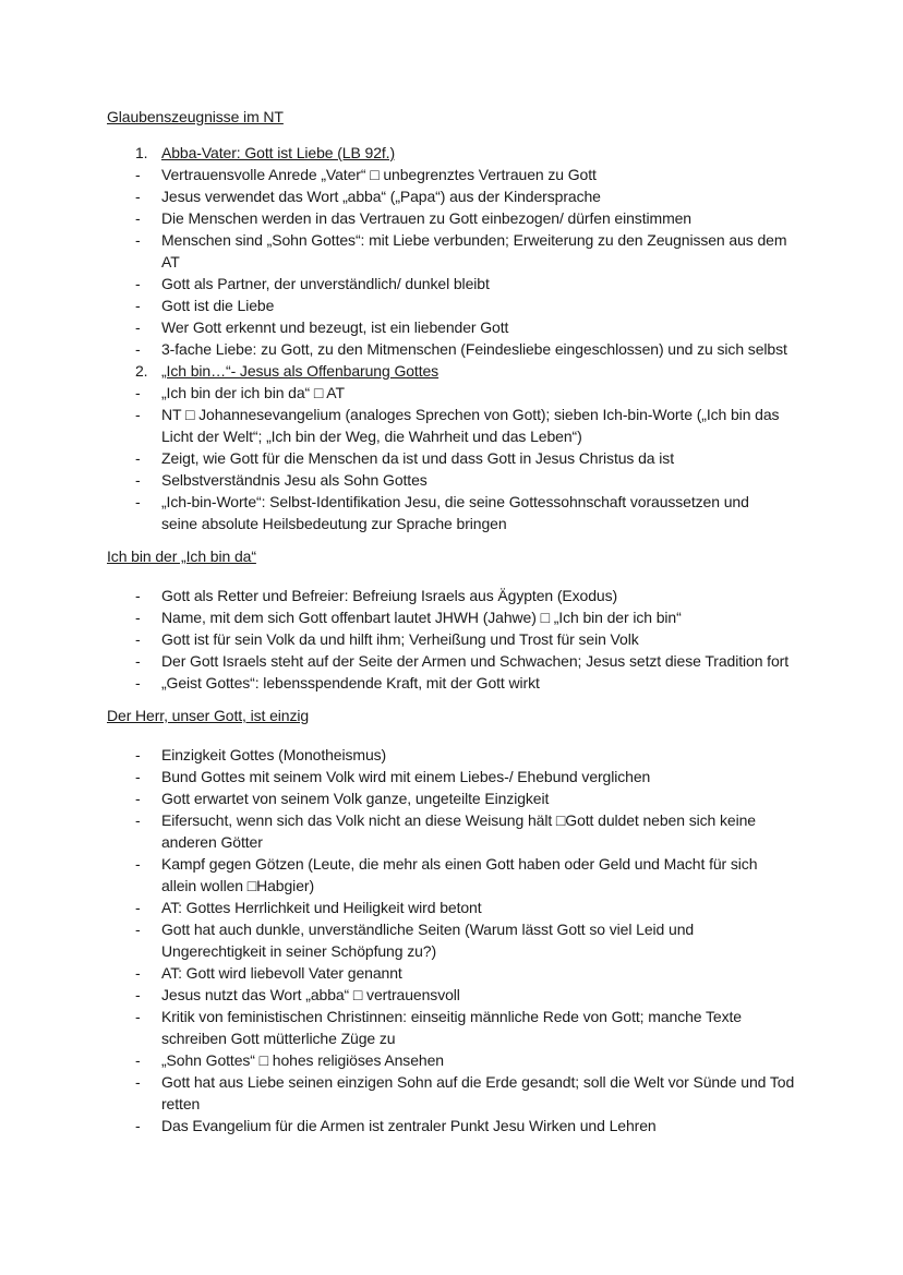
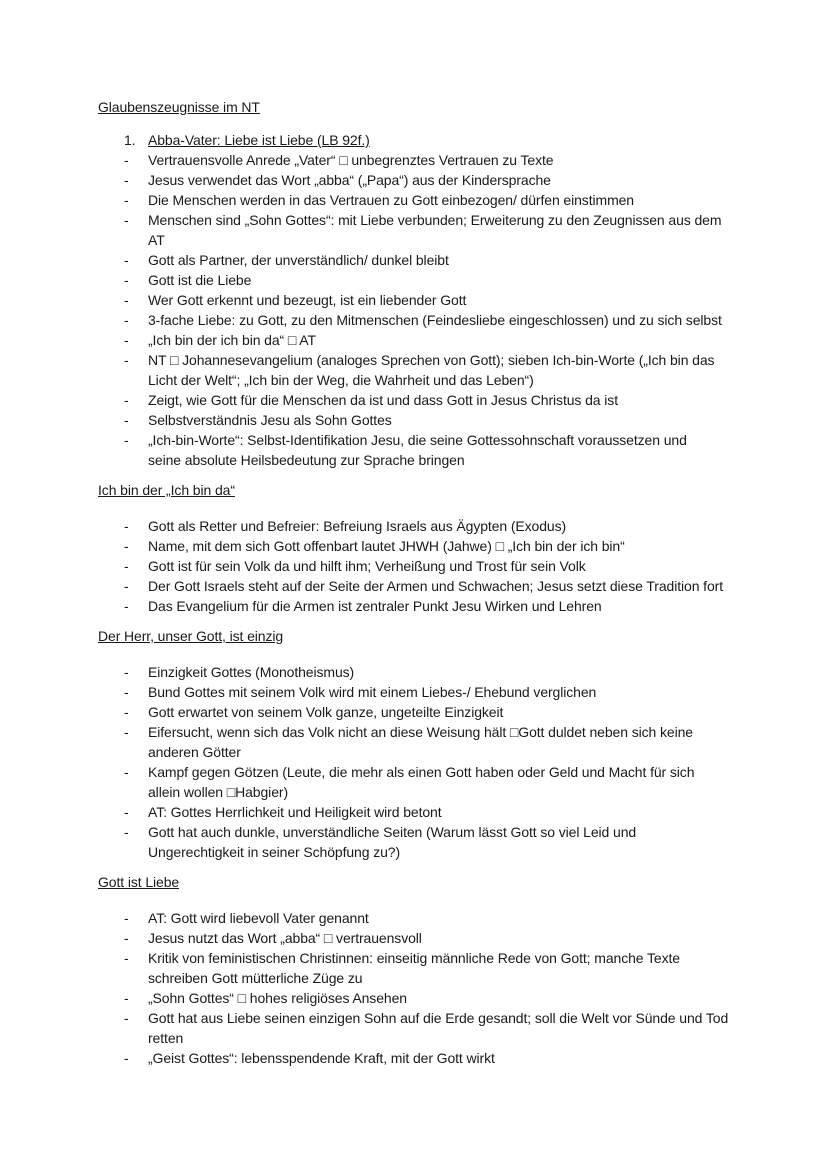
  Glaubenszeugnisse im NT
  1.
- Abba-Vater: Gott ist Liebe (LB 92f.)
+ Abba-Vater: Liebe ist Liebe (LB 92f.)
  -
- Vertrauensvolle Anrede „Vater“ □ unbegrenztes Vertrauen zu Gott
+ Vertrauensvolle Anrede „Vater“ □ unbegrenztes Vertrauen zu Texte
  -
  Jesus verwendet das Wort „abba“ („Papa“) aus der Kindersprache
  -
  Die Menschen werden in das Vertrauen zu Gott einbezogen/ dürfen einstimmen
  -
  Menschen sind „Sohn Gottes“: mit Liebe verbunden; Erweiterung zu den Zeugnissen aus dem
  AT
  -
  Gott als Partner, der unverständlich/ dunkel bleibt
  -
  Gott ist die Liebe
  -
  Wer Gott erkennt und bezeugt, ist ein liebender Gott
  -
  3-fache Liebe: zu Gott, zu den Mitmenschen (Feindesliebe eingeschlossen) und zu sich selbst
- 2.
- „Ich bin…“- Jesus als Offenbarung Gottes
  -
  „Ich bin der ich bin da“ □ AT
  -
  NT □ Johannesevangelium (analoges Sprechen von Gott); sieben Ich-bin-Worte („Ich bin das
  Licht der Welt“; „Ich bin der Weg, die Wahrheit und das Leben“)
  -
  Zeigt, wie Gott für die Menschen da ist und dass Gott in Jesus Christus da ist
  -
  Selbstverständnis Jesu als Sohn Gottes
  -
  „Ich-bin-Worte“: Selbst-Identifikation Jesu, die seine Gottessohnschaft voraussetzen und
  seine absolute Heilsbedeutung zur Sprache bringen
  Ich bin der „Ich bin da“
  -
  Gott als Retter und Befreier: Befreiung Israels aus Ägypten (Exodus)
  -
  Name, mit dem sich Gott offenbart lautet JHWH (Jahwe) □ „Ich bin der ich bin“
  -
  Gott ist für sein Volk da und hilft ihm; Verheißung und Trost für sein Volk
  -
  Der Gott Israels steht auf der Seite der Armen und Schwachen; Jesus setzt diese Tradition fort
  -
- „Geist Gottes“: lebensspendende Kraft, mit der Gott wirkt
+ Das Evangelium für die Armen ist zentraler Punkt Jesu Wirken und Lehren
  Der Herr, unser Gott, ist einzig
  -
  Einzigkeit Gottes (Monotheismus)
  -
  Bund Gottes mit seinem Volk wird mit einem Liebes-/ Ehebund verglichen
  -
  Gott erwartet von seinem Volk ganze, ungeteilte Einzigkeit
  -
  Eifersucht, wenn sich das Volk nicht an diese Weisung hält □Gott duldet neben sich keine
  anderen Götter
  -
  Kampf gegen Götzen (Leute, die mehr als einen Gott haben oder Geld und Macht für sich
  allein wollen □Habgier)
  -
  AT: Gottes Herrlichkeit und Heiligkeit wird betont
  -
  Gott hat auch dunkle, unverständliche Seiten (Warum lässt Gott so viel Leid und
  Ungerechtigkeit in seiner Schöpfung zu?)
+ Gott ist Liebe
  -
  AT: Gott wird liebevoll Vater genannt
  -
  Jesus nutzt das Wort „abba“ □ vertrauensvoll
  -
  Kritik von feministischen Christinnen: einseitig männliche Rede von Gott; manche Texte
  schreiben Gott mütterliche Züge zu
  -
  „Sohn Gottes“ □ hohes religiöses Ansehen
  -
  Gott hat aus Liebe seinen einzigen Sohn auf die Erde gesandt; soll die Welt vor Sünde und Tod
  retten
  -
- Das Evangelium für die Armen ist zentraler Punkt Jesu Wirken und Lehren
+ „Geist Gottes“: lebensspendende Kraft, mit der Gott wirkt
